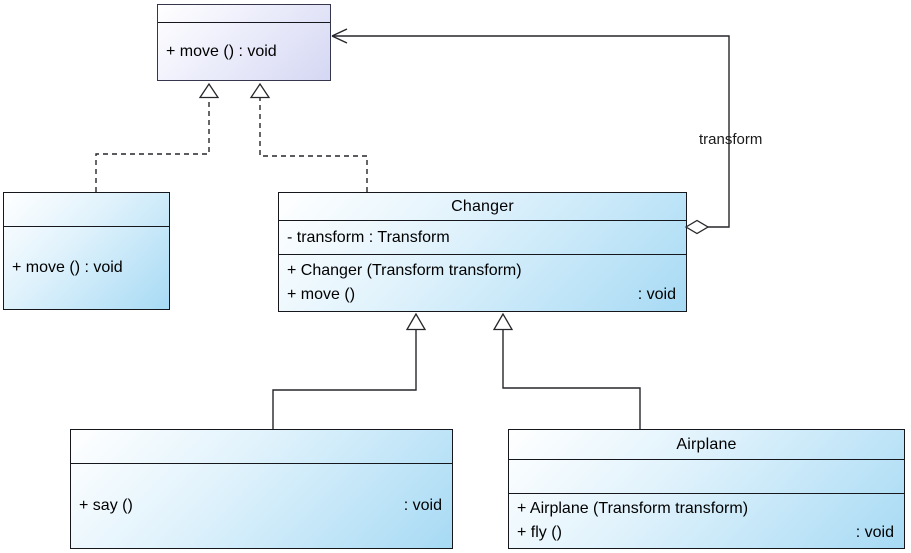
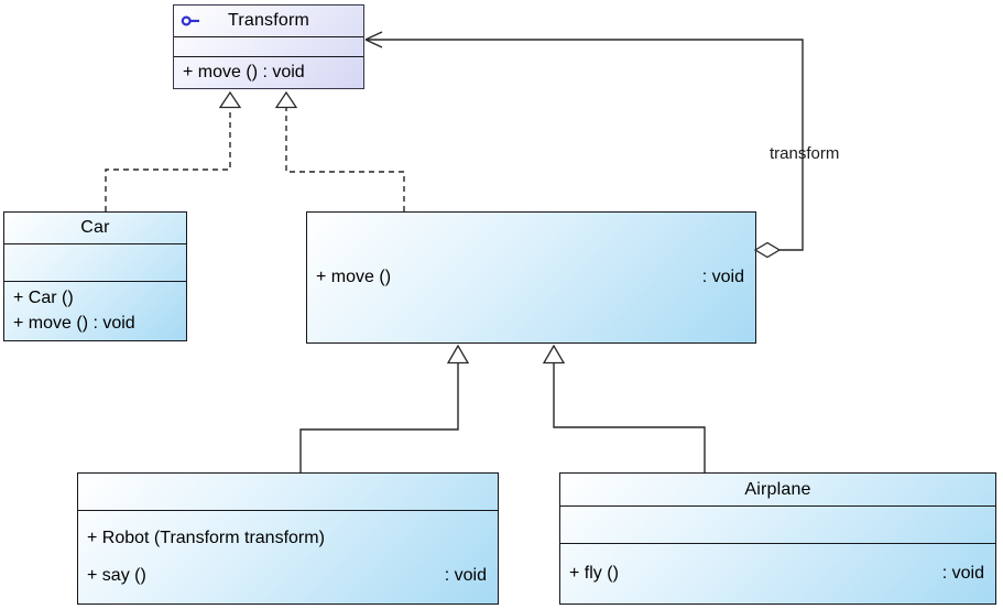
+ Transform
  + move () : void
+ Car
+ + Car ()
  + move () : void
- Changer
- - transform : Transform
- + Changer (Transform transform)
  + move ()
  : void
+ + Robot (Transform transform)
  + say ()
  : void
  Airplane
- + Airplane (Transform transform)
  + fly ()
  : void
  transform
